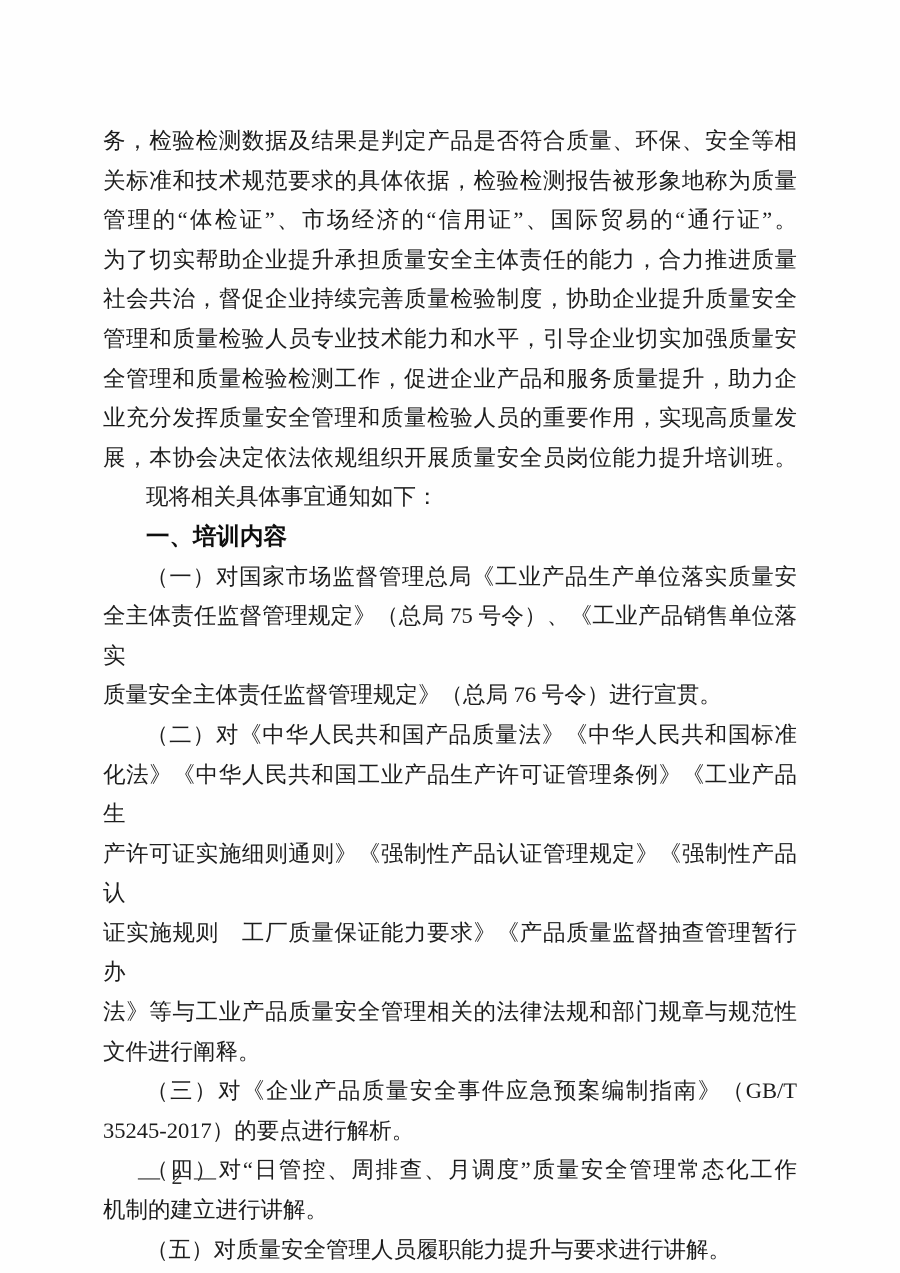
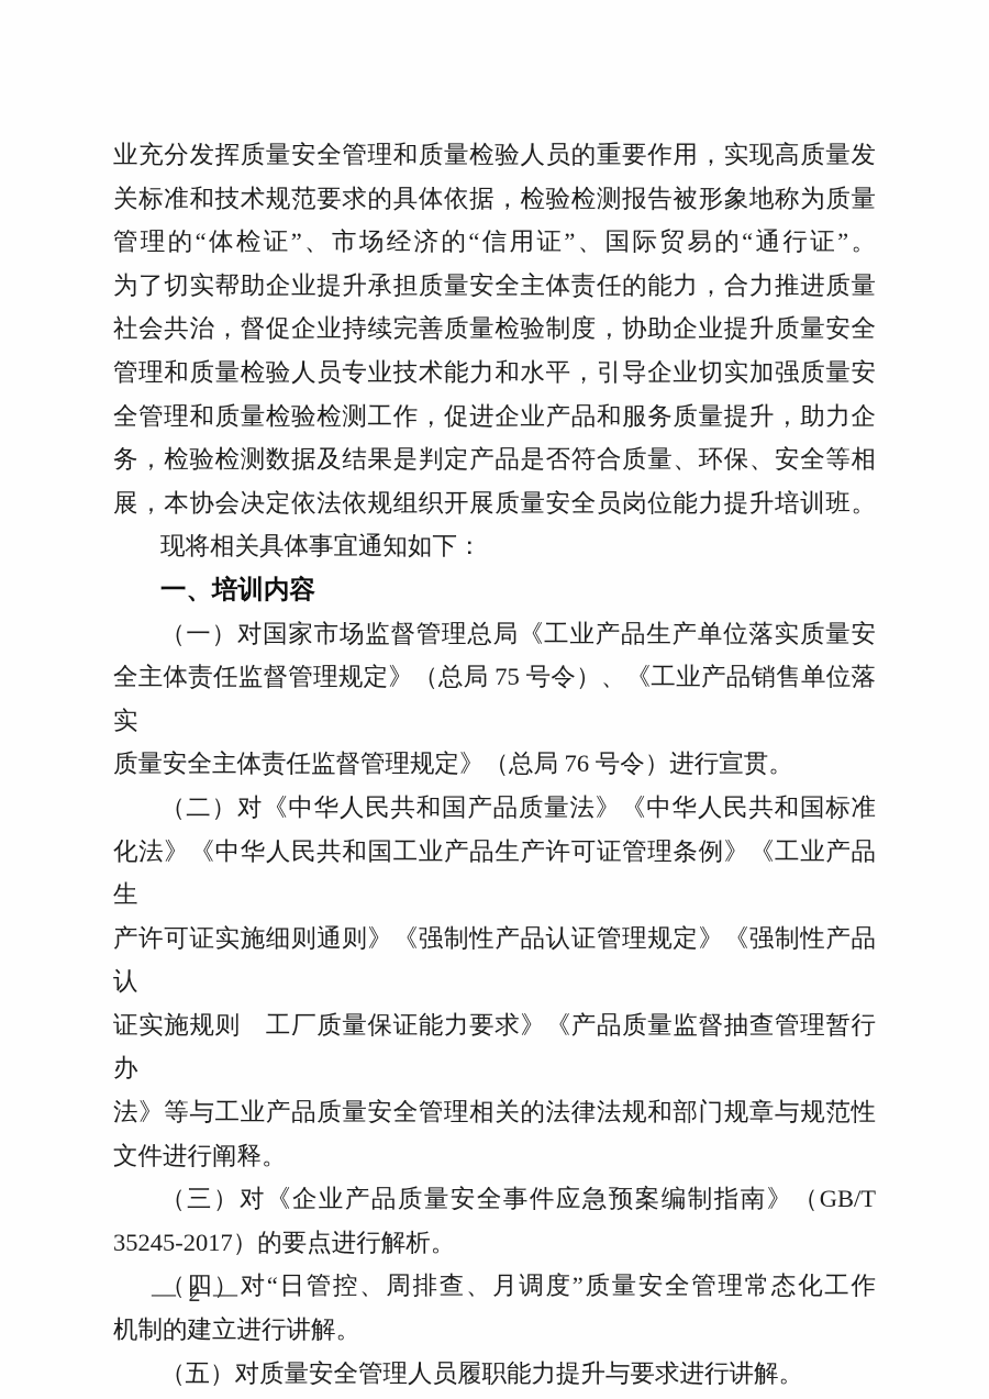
- 务，检验检测数据及结果是判定产品是否符合质量、环保、安全等相
+ 业充分发挥质量安全管理和质量检验人员的重要作用，实现高质量发
  关标准和技术规范要求的具体依据，检验检测报告被形象地称为质量
  管理的“体检证”、市场经济的“信用证”、国际贸易的“通行证”。
  为了切实帮助企业提升承担质量安全主体责任的能力，合力推进质量
  社会共治，督促企业持续完善质量检验制度，协助企业提升质量安全
  管理和质量检验人员专业技术能力和水平，引导企业切实加强质量安
  全管理和质量检验检测工作，促进企业产品和服务质量提升，助力企
- 业充分发挥质量安全管理和质量检验人员的重要作用，实现高质量发
+ 务，检验检测数据及结果是判定产品是否符合质量、环保、安全等相
  展，本协会决定依法依规组织开展质量安全员岗位能力提升培训班。
  现将相关具体事宜通知如下：
  一、培训内容
  （一）对国家市场监督管理总局《工业产品生产单位落实质量安
  全主体责任监督管理规定》（总局 75 号令）、《工业产品销售单位落实
  质量安全主体责任监督管理规定》（总局 76 号令）进行宣贯。
  （二）对《中华人民共和国产品质量法》《中华人民共和国标准
  化法》《中华人民共和国工业产品生产许可证管理条例》《工业产品生
  产许可证实施细则通则》《强制性产品认证管理规定》《强制性产品认
  证实施规则 工厂质量保证能力要求》《产品质量监督抽查管理暂行办
  法》等与工业产品质量安全管理相关的法律法规和部门规章与规范性
  文件进行阐释。
  （三）对《企业产品质量安全事件应急预案编制指南》（GB/T
  35245-2017）的要点进行解析。
  （四）对“日管控、周排查、月调度”质量安全管理常态化工作
  机制的建立进行讲解。
  （五）对质量安全管理人员履职能力提升与要求进行讲解。
  — 2 —
